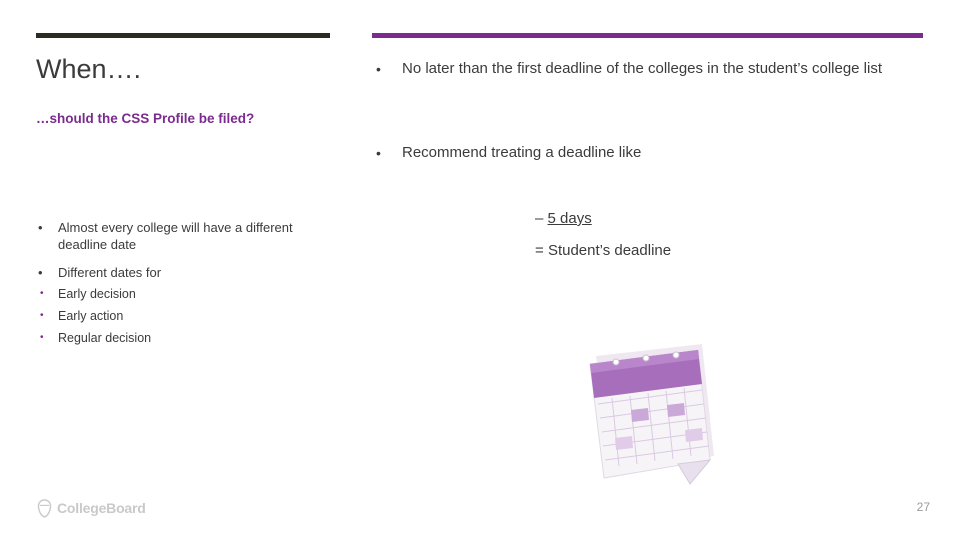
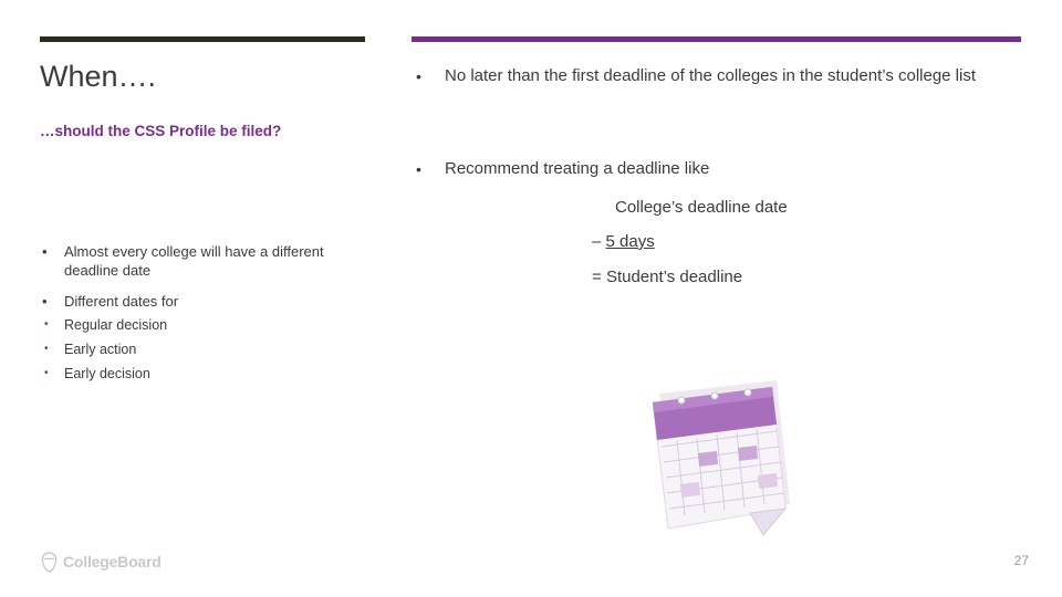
  When….
  …should the CSS Profile be filed?
  •
  Almost every college will have a different deadline date
  •
  Different dates for
  •
- Early decision
+ Regular decision
  •
  Early action
  •
- Regular decision
+ Early decision
  •
  No later than the first deadline of the colleges in the student’s college list
  •
  Recommend treating a deadline like
+ College’s deadline date
  – 5 days
  = Student’s deadline
  CollegeBoard
  27
